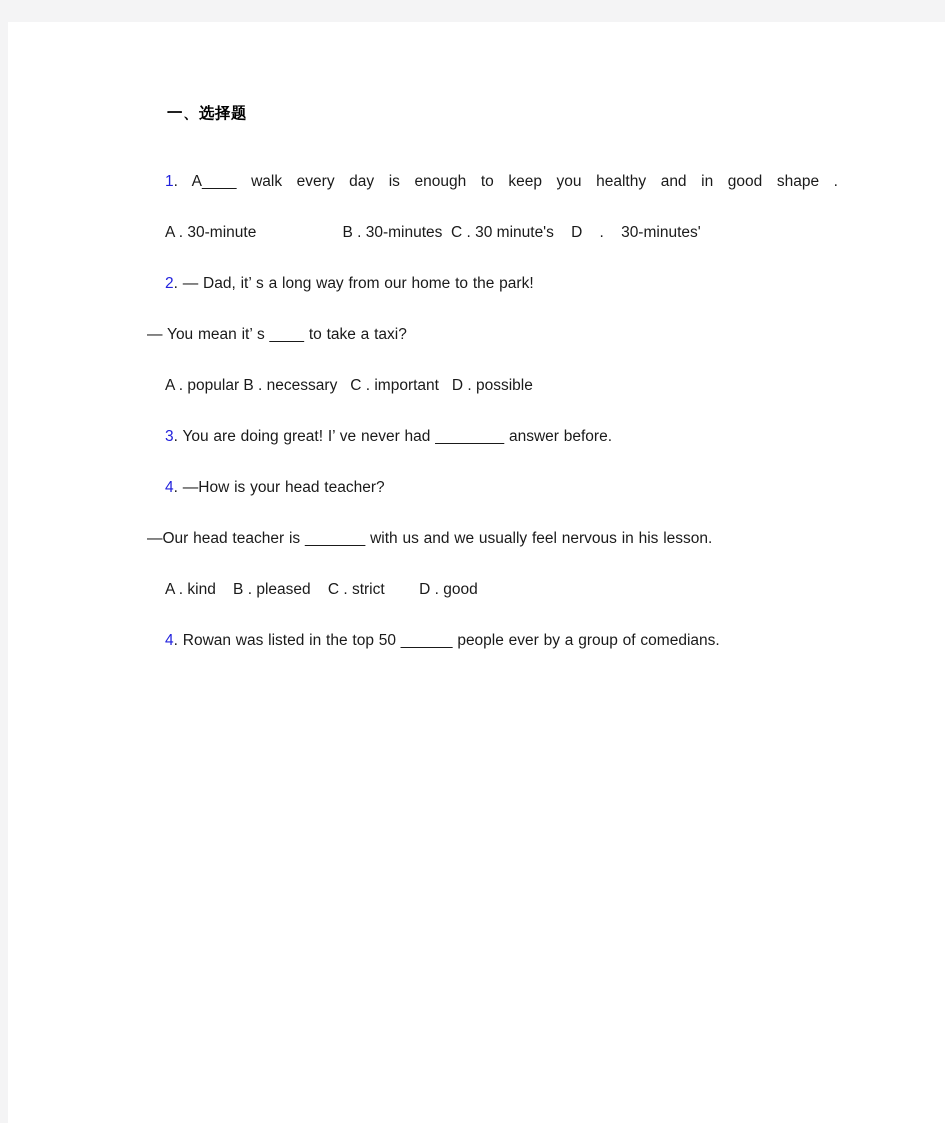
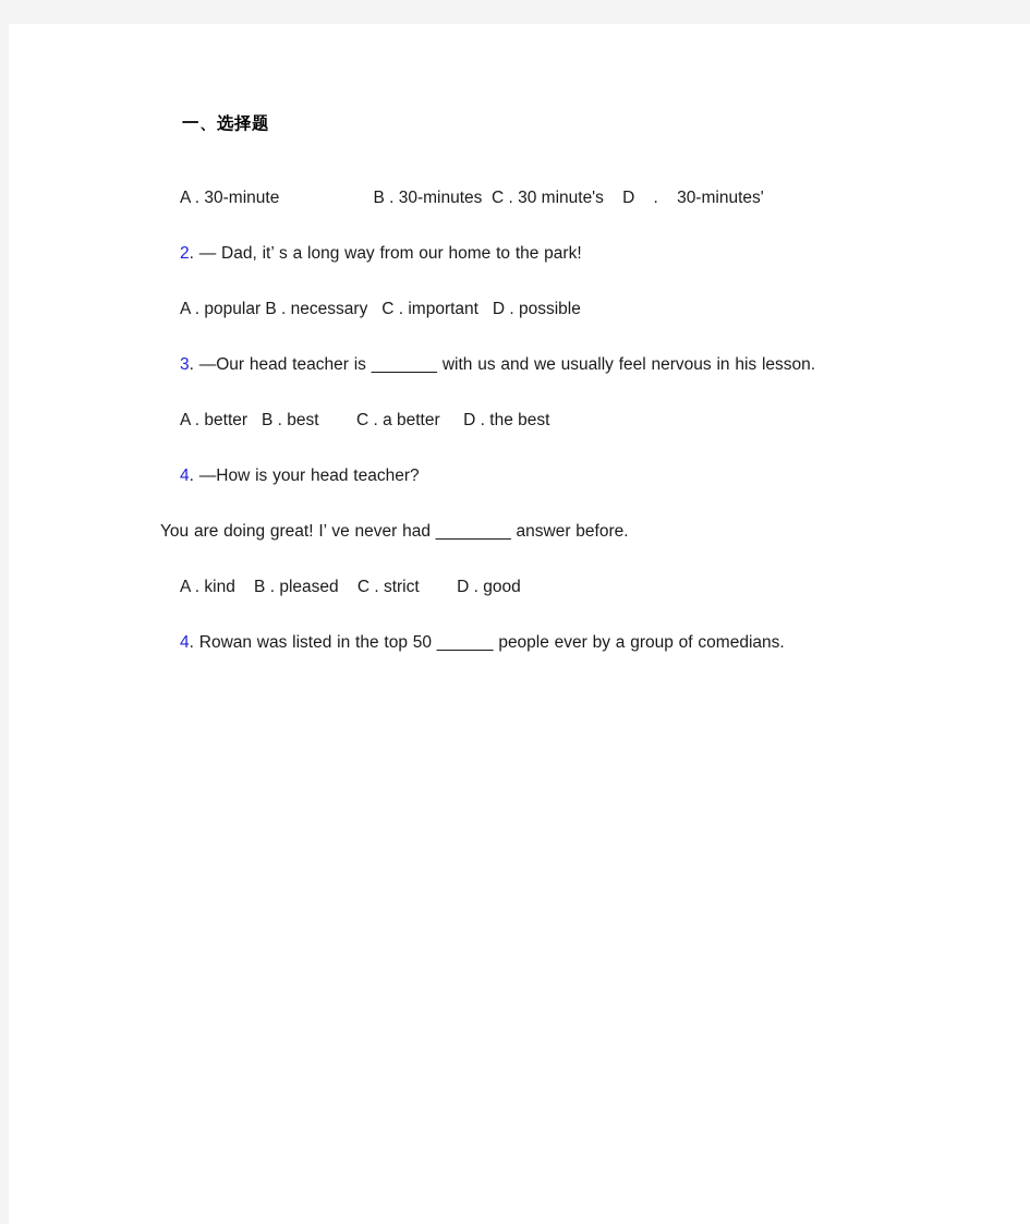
  一、选择题
- 1. A____ walk every day is enough to keep you healthy and in good shape .
  A . 30-minute B . 30-minutes C . 30 minute's D . 30-minutes'
  2. — Dad, it’ s a long way from our home to the park!
- — You mean it’ s ____ to take a taxi?
  A . popular B . necessary C . important D . possible
- 3. You are doing great! I’ ve never had ________ answer before.
+ 3. —Our head teacher is _______ with us and we usually feel nervous in his lesson.
+ A . better B . best C . a better D . the best
  4. —How is your head teacher?
- —Our head teacher is _______ with us and we usually feel nervous in his lesson.
+ You are doing great! I’ ve never had ________ answer before.
  A . kind B . pleased C . strict D . good
  4. Rowan was listed in the top 50 ______ people ever by a group of comedians.
